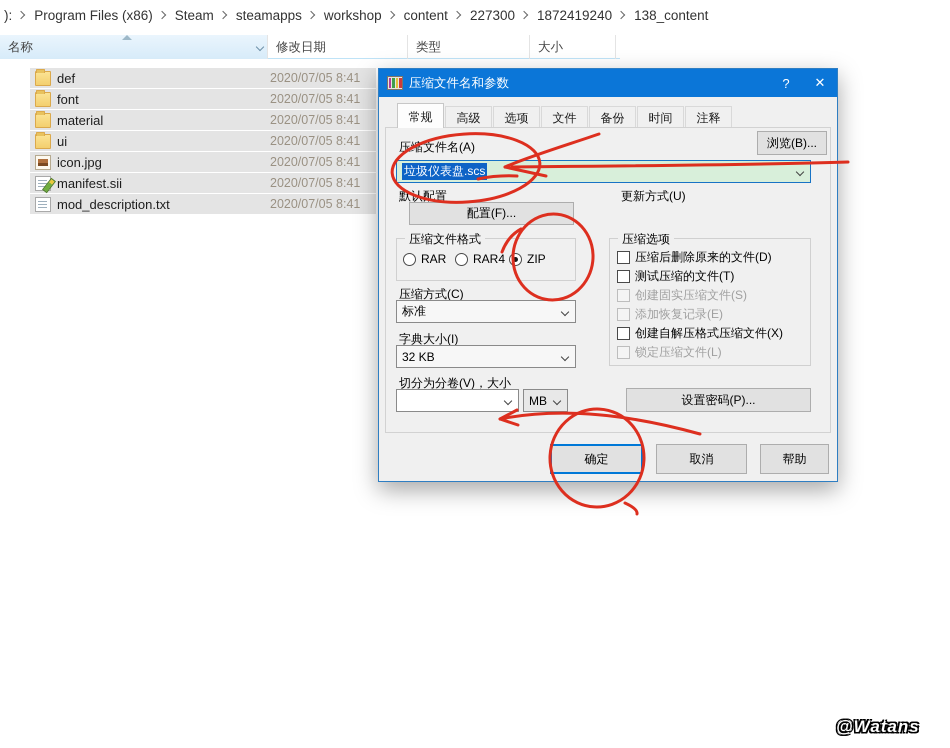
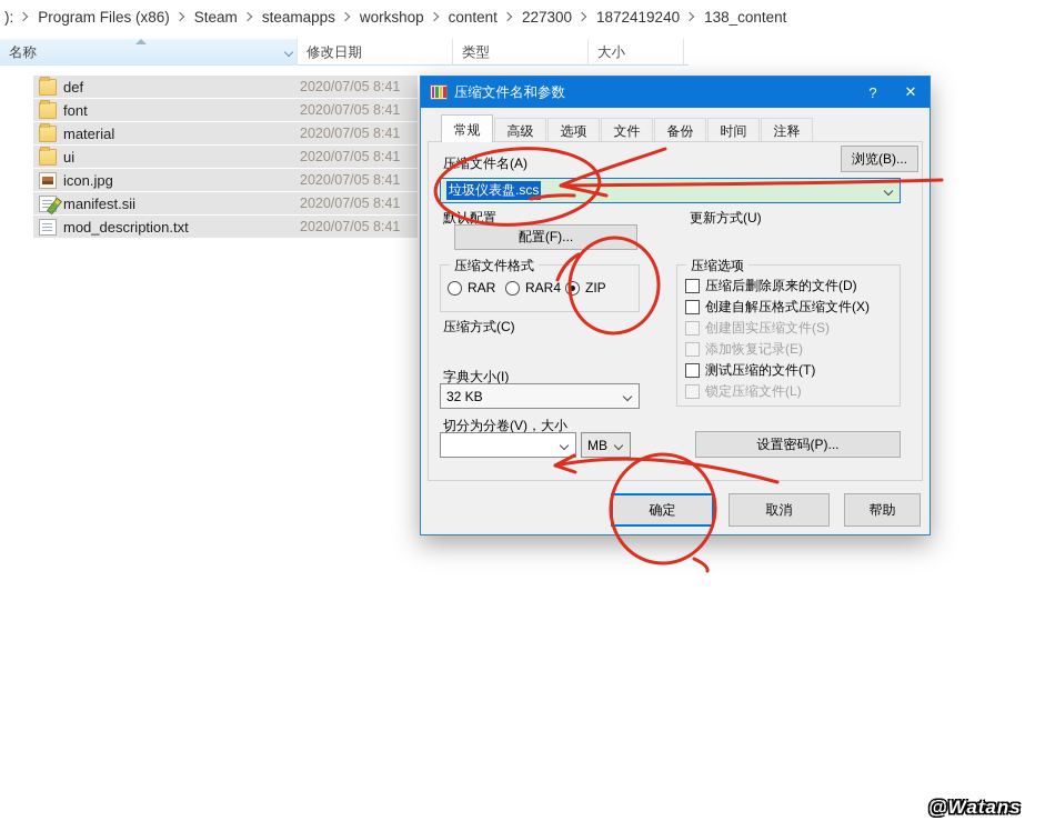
  ):
  Program Files (x86)
  Steam
  steamapps
  workshop
  content
  227300
  1872419240
  138_content
  名称
  修改日期
  类型
  大小
  def
  2020/07/05 8:41
  font
  2020/07/05 8:41
  material
  2020/07/05 8:41
  ui
  2020/07/05 8:41
  icon.jpg
  2020/07/05 8:41
  manifest.sii
  2020/07/05 8:41
  mod_description.txt
  2020/07/05 8:41
  压缩文件名和参数
  ?
  ✕
  常规
  高级
  选项
  文件
  备份
  时间
  注释
  浏览(B)...
  压缩文件名(A)
  垃圾仪表盘.scs
  默配置
  配置(F)...
  更新方式(U)
  压缩文件格式
  RAR
  RAR4
  ZIP
  压缩选项
  压缩后删除原来的文件(D)
- 测试压缩的文件(T)
+ 创建自解压格式压缩文件(X)
  创建固实压缩文件(S)
  添加恢复记录(E)
- 创建自解压格式压缩文件(X)
+ 测试压缩的文件(T)
  锁定压缩文件(L)
  压缩方式(C)
- 标准
  字典大小(I)
  32 KB
  切分为分卷(V)，大小
  MB
  设置密码(P)...
  确定
  取消
  帮助
  @Watans
